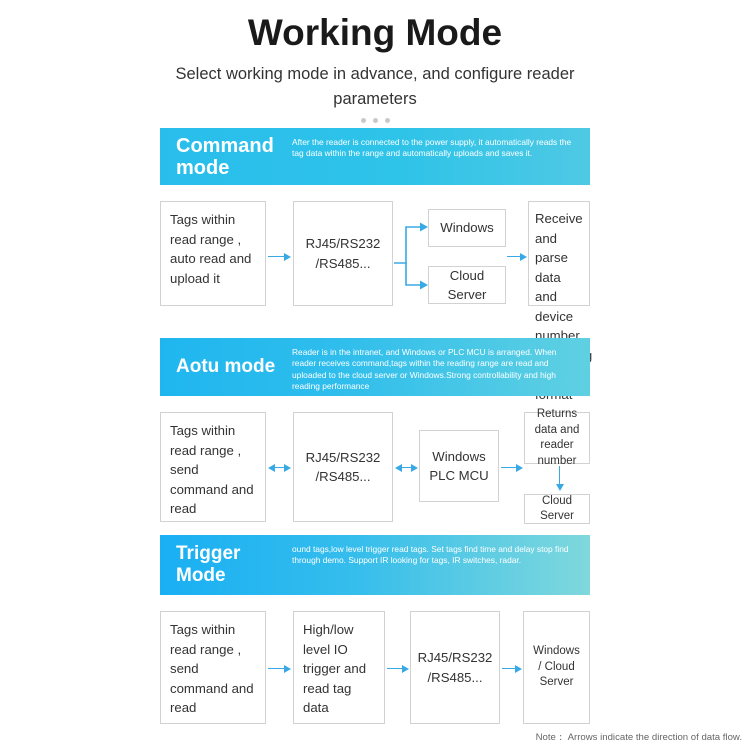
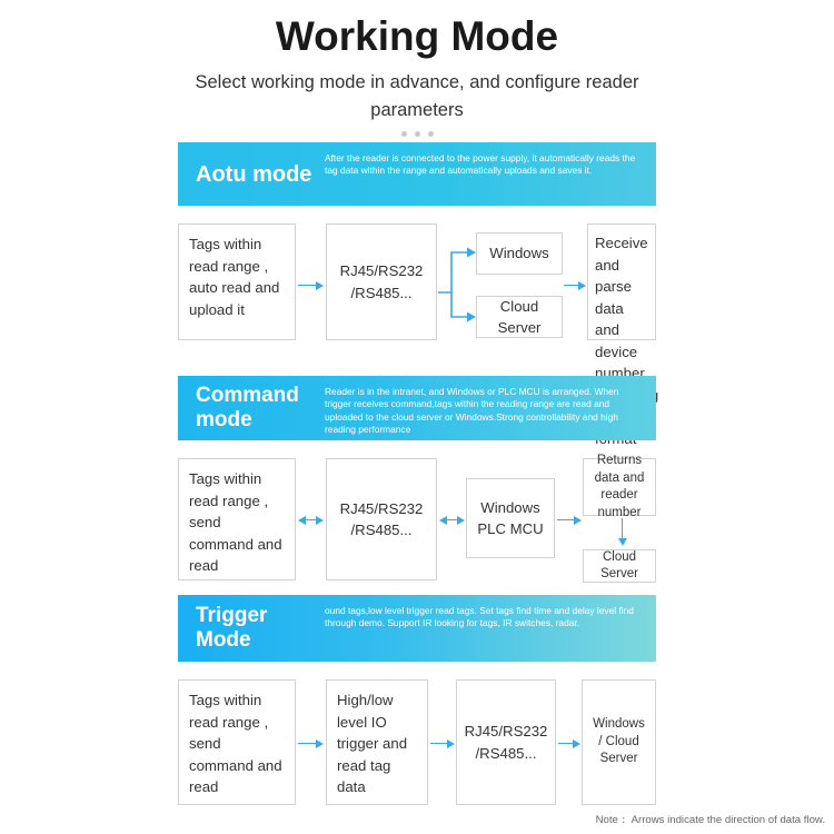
  Working Mode
  Select working mode in advance, and configure reader parameters
- Command mode
+ Aotu mode
  After the reader is connected to the power supply, it automatically reads the tag data within the range and automatically uploads and saves it.
  Tags within read range , auto read and upload it
  RJ45/RS232 /RS485...
  Windows
  Cloud Server
- Aotu mode
+ Command mode
- Reader is in the intranet, and Windows or PLC MCU is arranged. When reader receives command,tags within the reading range are read and uploaded to the cloud server or Windows.Strong controllability and high reading performance
+ Reader is in the intranet, and Windows or PLC MCU is arranged. When trigger receives command,tags within the reading range are read and uploaded to the cloud server or Windows.Strong controllability and high reading performance
  Tags within read range , send command and read
  RJ45/RS232 /RS485...
  Windows PLC MCU
  Returns data and reader number
  Cloud Server
  Trigger Mode
- ound tags,low level trigger read tags. Set tags find time and delay stop find through demo. Support IR looking for tags, IR switches, radar.
+ ound tags,low level trigger read tags. Set tags find time and delay level find through demo. Support IR looking for tags, IR switches, radar.
  Tags within read range , send command and read
  High/low level IO trigger and read tag data
  RJ45/RS232 /RS485...
  Windows / Cloud Server
  Note： Arrows indicate the direction of data flow.
